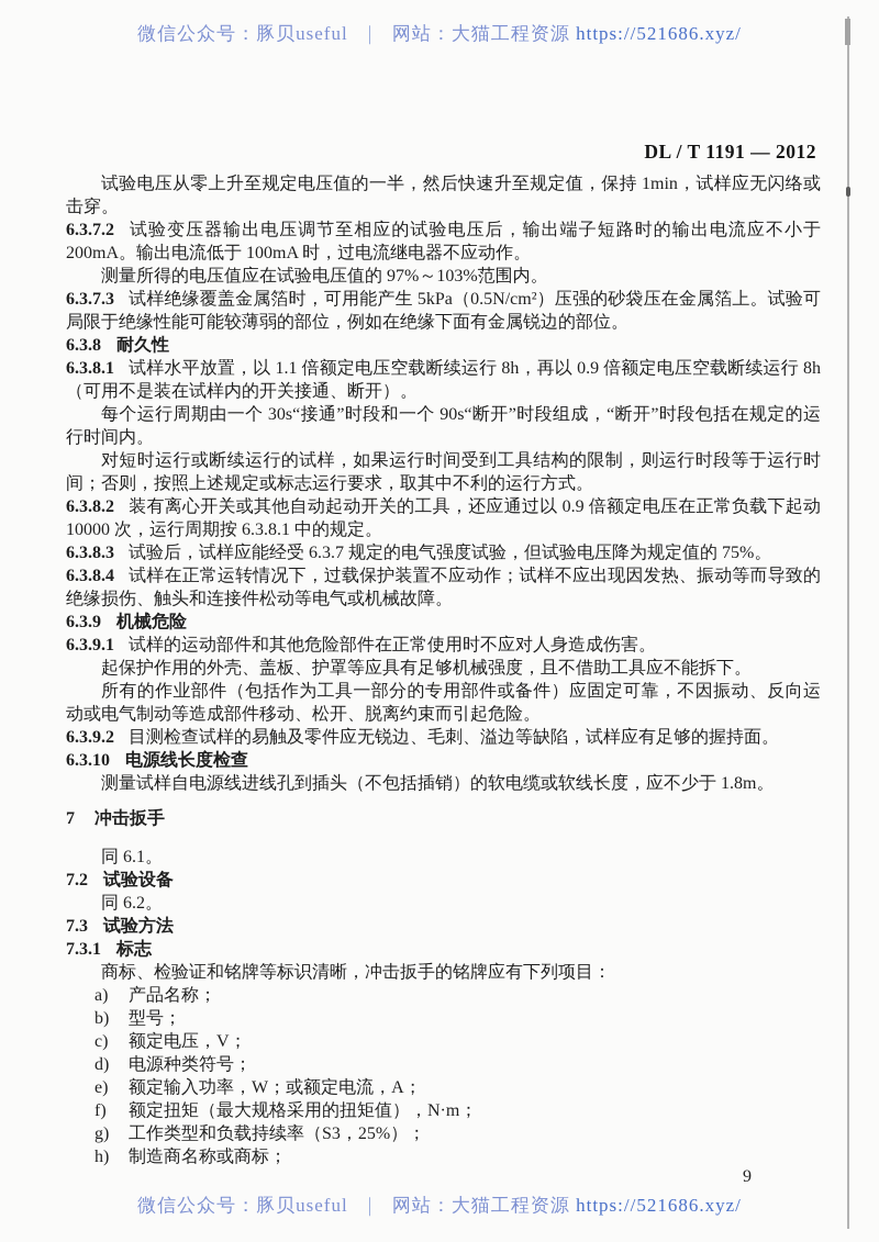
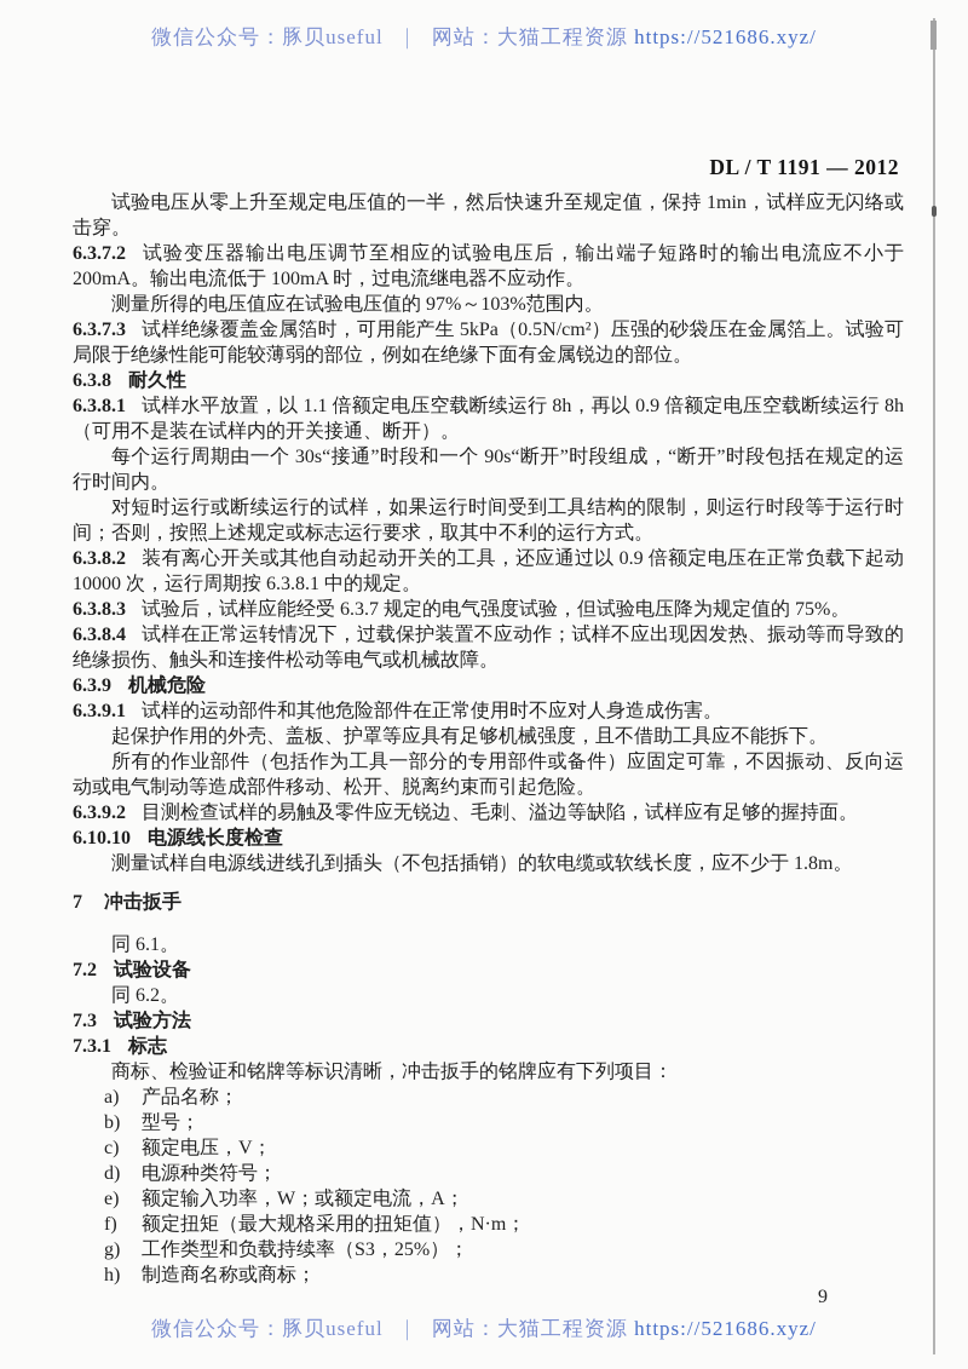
  微信公众号：豚贝useful ｜ 网站：大猫工程资源 https://521686.xyz/
  DL / T 1191 — 2012
  试验电压从零上升至规定电压值的一半，然后快速升至规定值，保持 1min，试样应无闪络或击穿。
  6.3.7.2 试验变压器输出电压调节至相应的试验电压后，输出端子短路时的输出电流应不小于 200mA。输出电流低于 100mA 时，过电流继电器不应动作。
  测量所得的电压值应在试验电压值的 97%～103%范围内。
  6.3.7.3 试样绝缘覆盖金属箔时，可用能产生 5kPa（0.5N/cm²）压强的砂袋压在金属箔上。试验可局限于绝缘性能可能较薄弱的部位，例如在绝缘下面有金属锐边的部位。
  6.3.8 耐久性
  6.3.8.1 试样水平放置，以 1.1 倍额定电压空载断续运行 8h，再以 0.9 倍额定电压空载断续运行 8h（可用不是装在试样内的开关接通、断开）。
  每个运行周期由一个 30s“接通”时段和一个 90s“断开”时段组成，“断开”时段包括在规定的运行时间内。
  对短时运行或断续运行的试样，如果运行时间受到工具结构的限制，则运行时段等于运行时间；否则，按照上述规定或标志运行要求，取其中不利的运行方式。
  6.3.8.2 装有离心开关或其他自动起动开关的工具，还应通过以 0.9 倍额定电压在正常负载下起动 10000 次，运行周期按 6.3.8.1 中的规定。
  6.3.8.3 试验后，试样应能经受 6.3.7 规定的电气强度试验，但试验电压降为规定值的 75%。
  6.3.8.4 试样在正常运转情况下，过载保护装置不应动作；试样不应出现因发热、振动等而导致的绝缘损伤、触头和连接件松动等电气或机械故障。
  6.3.9 机械危险
  6.3.9.1 试样的运动部件和其他危险部件在正常使用时不应对人身造成伤害。
  起保护作用的外壳、盖板、护罩等应具有足够机械强度，且不借助工具应不能拆下。
  所有的作业部件（包括作为工具一部分的专用部件或备件）应固定可靠，不因振动、反向运动或电气制动等造成部件移动、松开、脱离约束而引起危险。
  6.3.9.2 目测检查试样的易触及零件应无锐边、毛刺、溢边等缺陷，试样应有足够的握持面。
- 6.3.10 电源线长度检查
+ 6.10.10 电源线长度检查
  测量试样自电源线进线孔到插头（不包括插销）的软电缆或软线长度，应不少于 1.8m。
  7 冲击扳手
  同 6.1。
  7.2 试验设备
  同 6.2。
  7.3 试验方法
  7.3.1 标志
  商标、检验证和铭牌等标识清晰，冲击扳手的铭牌应有下列项目：
  a) 产品名称；
  b) 型号；
  c) 额定电压，V；
  d) 电源种类符号；
  e) 额定输入功率，W；或额定电流，A；
  f) 额定扭矩（最大规格采用的扭矩值），N·m；
  g) 工作类型和负载持续率（S3，25%）；
  h) 制造商名称或商标；
  9
  微信公众号：豚贝useful ｜ 网站：大猫工程资源 https://521686.xyz/
